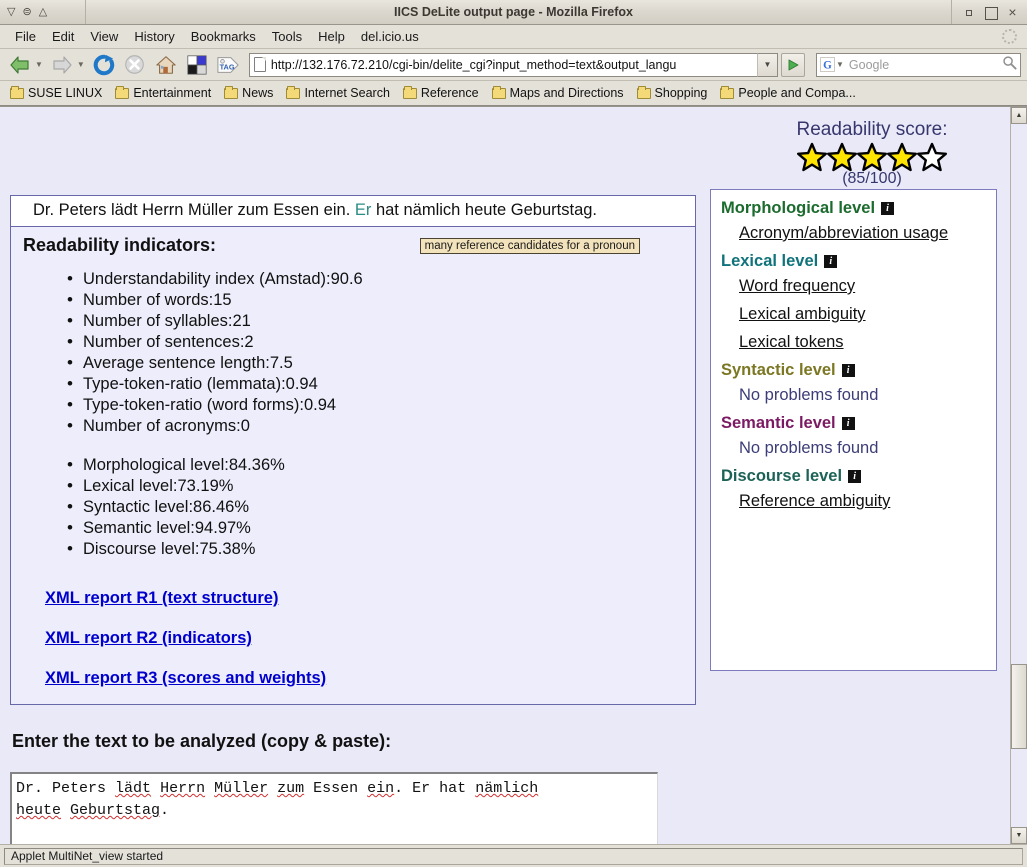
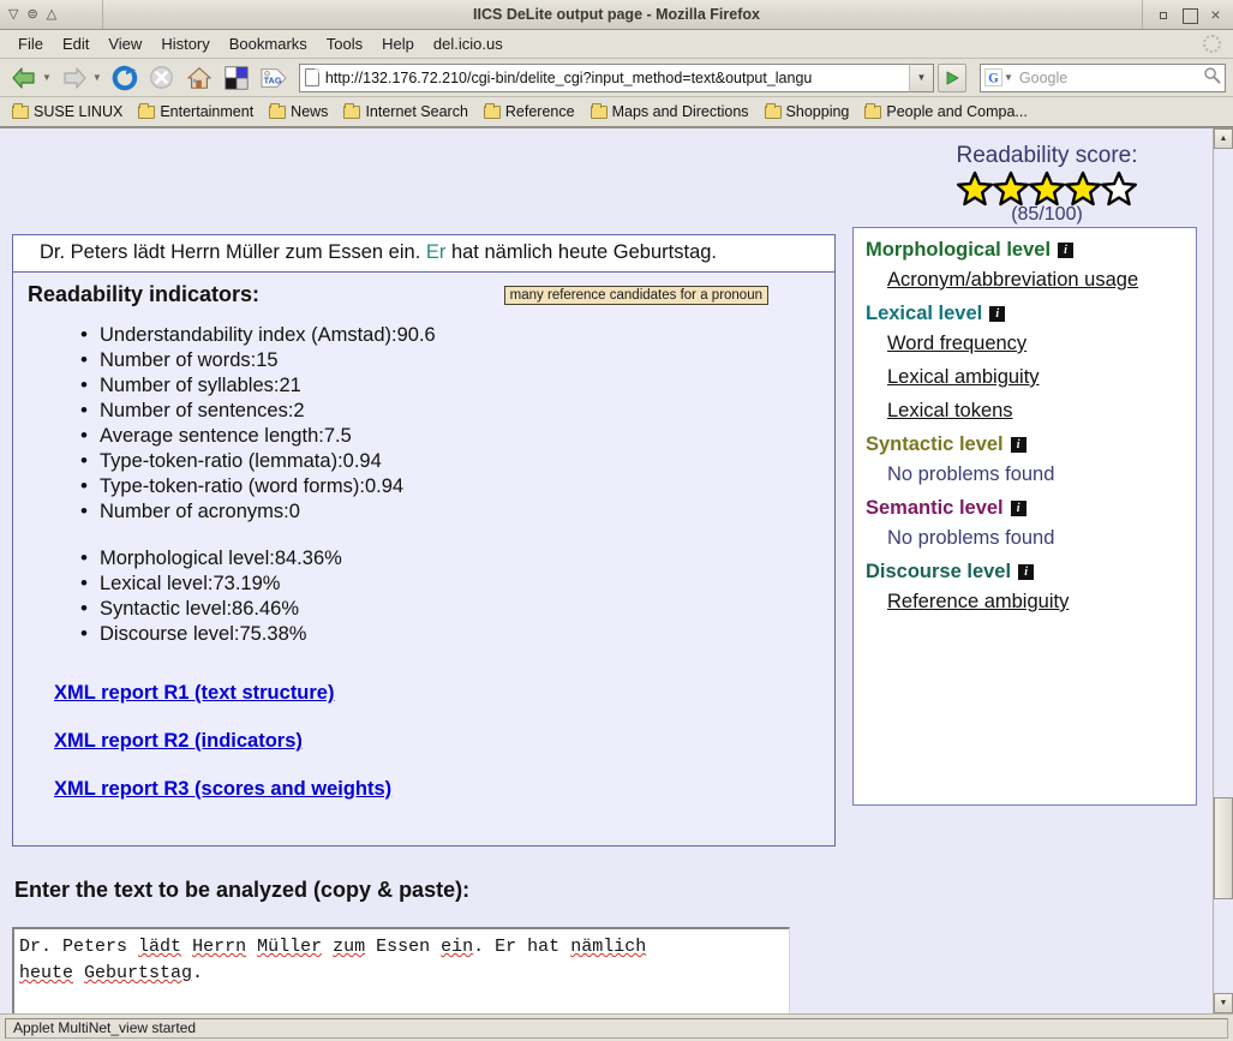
  ▽
  ⊜
  △
  IICS DeLite output page - Mozilla Firefox
  ×
  File
  Edit
  View
  History
  Bookmarks
  Tools
  Help
  del.icio.us
  ▼
  ▼
  TAG
  http://132.176.72.210/cgi-bin/delite_cgi?input_method=text&output_langu
  ▼
  G
  ▼
  Google
  SUSE LINUX
  Entertainment
  News
  Internet Search
  Reference
  Maps and Directions
  Shopping
  People and Compa...
  Readability score:
  (85/100)
  Dr. Peters lädt Herrn Müller zum Essen ein. Er hat nämlich heute Geburtstag.
  Readability indicators:
  many reference candidates for a pronoun
  Understandability index (Amstad):90.6
  Number of words:15
  Number of syllables:21
  Number of sentences:2
  Average sentence length:7.5
  Type-token-ratio (lemmata):0.94
  Type-token-ratio (word forms):0.94
  Number of acronyms:0
  Morphological level:84.36%
  Lexical level:73.19%
  Syntactic level:86.46%
- Semantic level:94.97%
  Discourse level:75.38%
  XML report R1 (text structure)
  XML report R2 (indicators)
  XML report R3 (scores and weights)
  Morphological level
  i
  Acronym/abbreviation usage
  Lexical level
  i
  Word frequency
  Lexical ambiguity
  Lexical tokens
  Syntactic level
  i
  No problems found
  Semantic level
  i
  No problems found
  Discourse level
  i
  Reference ambiguity
  Enter the text to be analyzed (copy & paste):
  Dr. Peters lädt Herrn Müller zum Essen ein. Er hat nämlich
  heute Geburtstag.
  Applet MultiNet_view started
